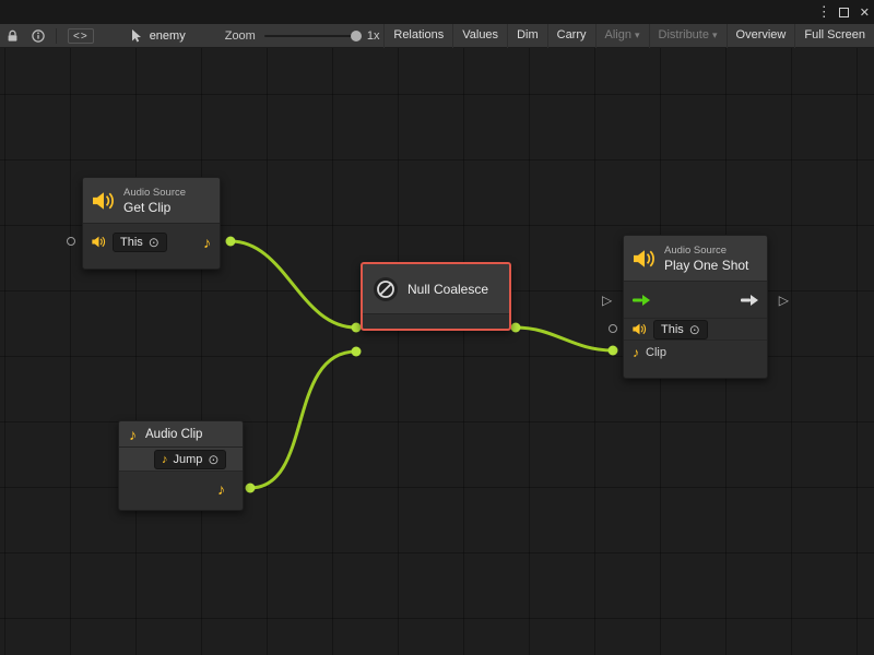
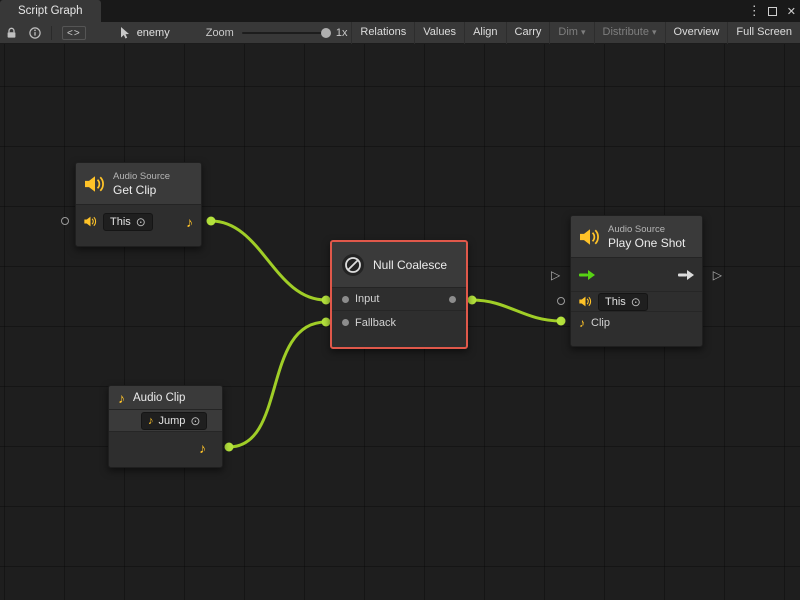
+ Script Graph
  ⋮
  ✕
  <>
  enemy
  Zoom
  1x
  Relations
  Values
- Dim
+ Align
  Carry
- Align
+ Dim
  ▾
  Distribute
  ▾
  Overview
  Full Screen
  Audio Source
  Get Clip
  This
  ⊙
  ♪
  Null Coalesce
+ Input
+ Fallback
  Audio Source
  Play One Shot
  ▷
  ▷
  This
  ⊙
  ♪
  Clip
  ♪
  Audio Clip
  ♪
  Jump
  ⊙
  ♪
